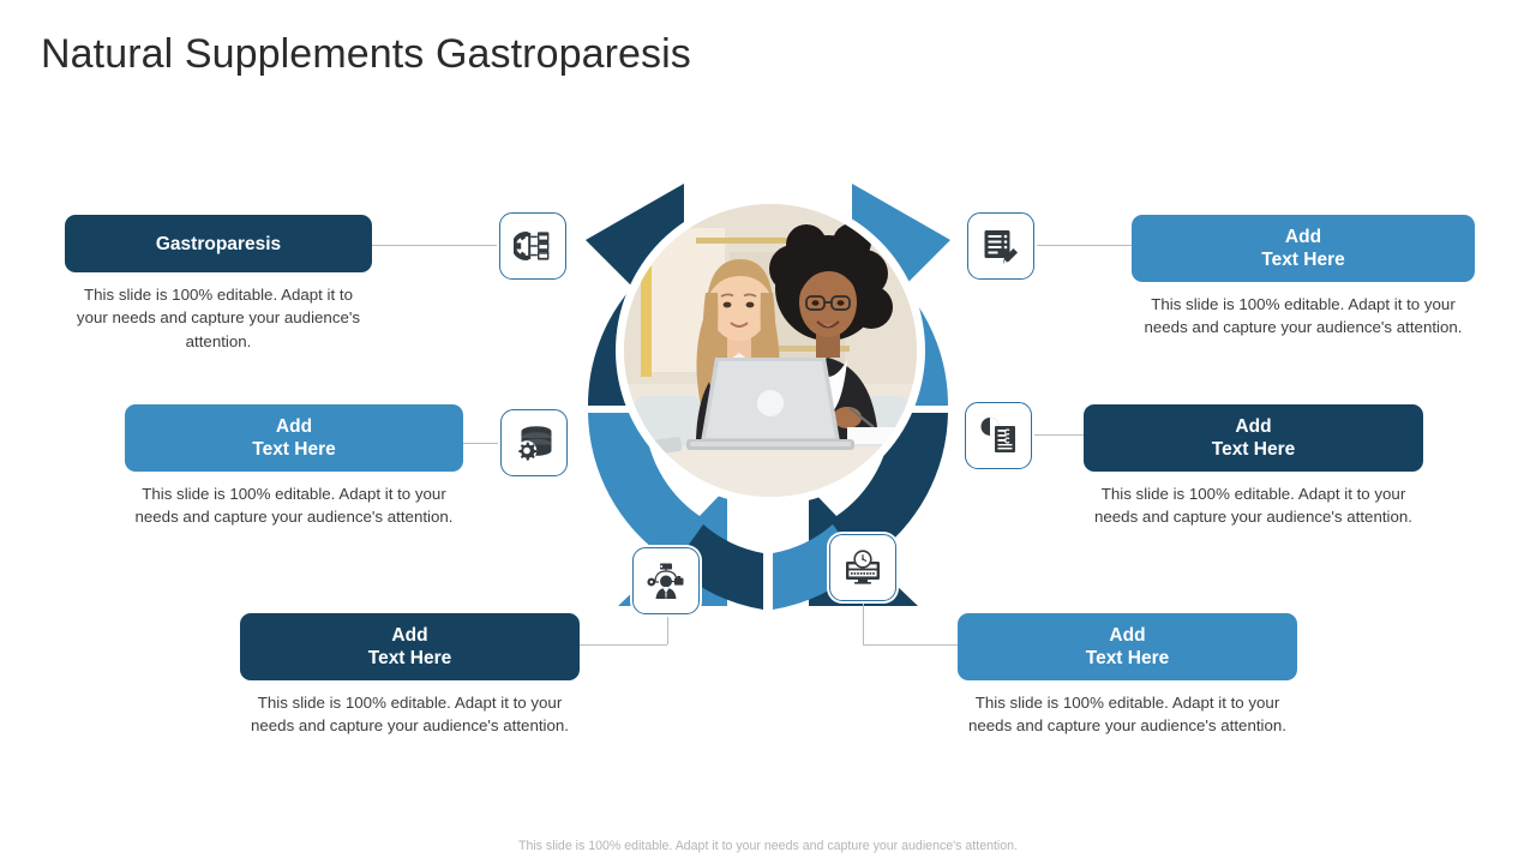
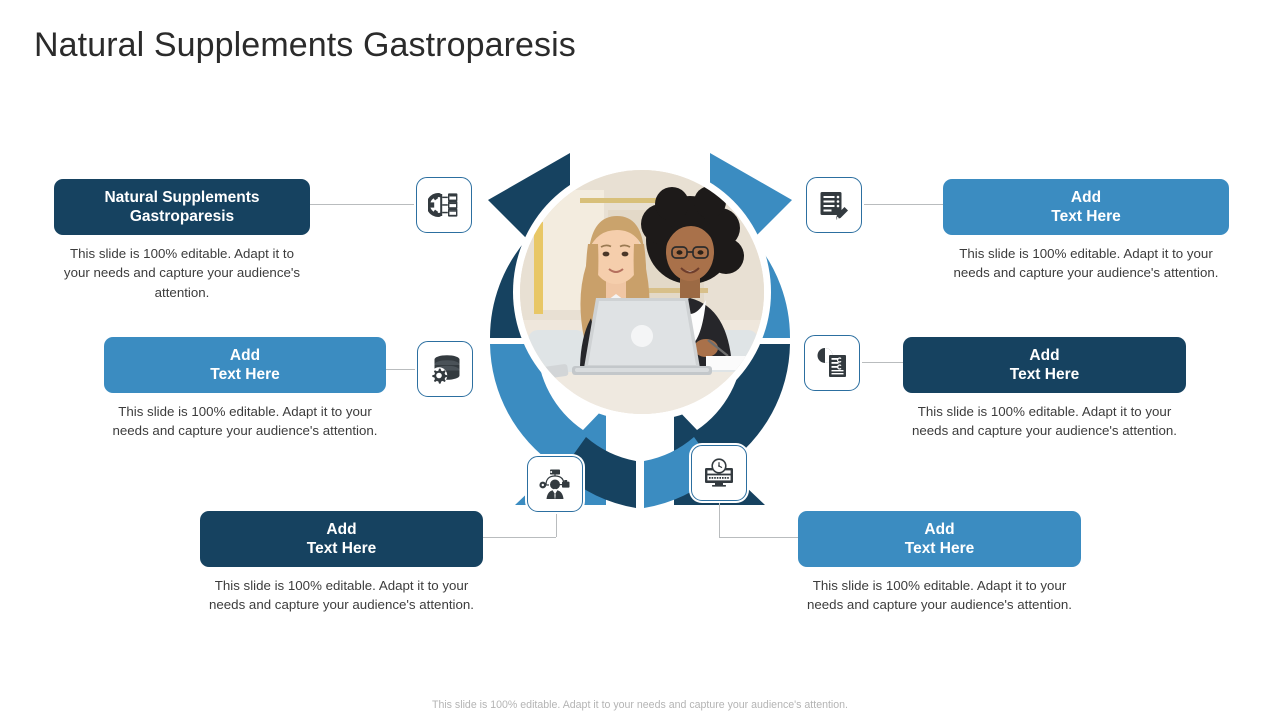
  Natural Supplements Gastroparesis
+ Natural Supplements
  Gastroparesis
  This slide is 100% editable. Adapt it to your needs and capture your audience's attention.
  Add
  Text Here
  This slide is 100% editable. Adapt it to your needs and capture your audience's attention.
  Add
  Text Here
  This slide is 100% editable. Adapt it to your needs and capture your audience's attention.
  Add
  Text Here
  This slide is 100% editable. Adapt it to your needs and capture your audience's attention.
  Add
  Text Here
  This slide is 100% editable. Adapt it to your needs and capture your audience's attention.
  Add
  Text Here
  This slide is 100% editable. Adapt it to your needs and capture your audience's attention.
  This slide is 100% editable. Adapt it to your needs and capture your audience's attention.
